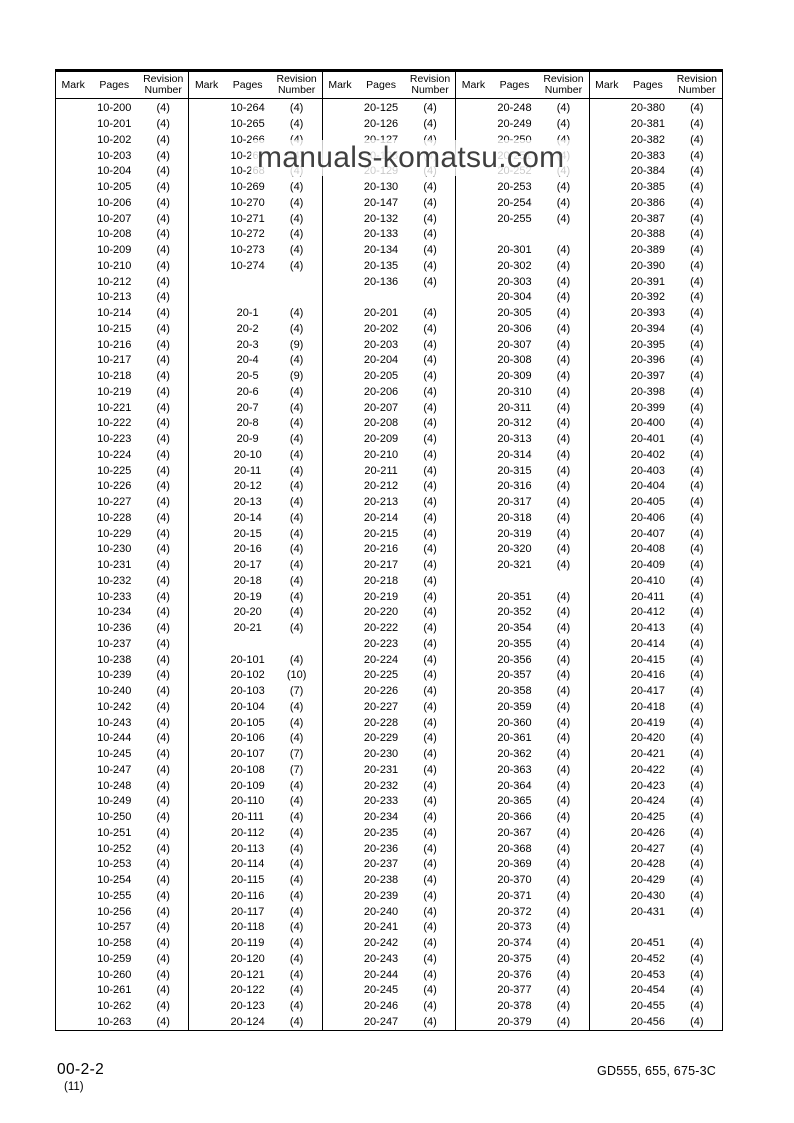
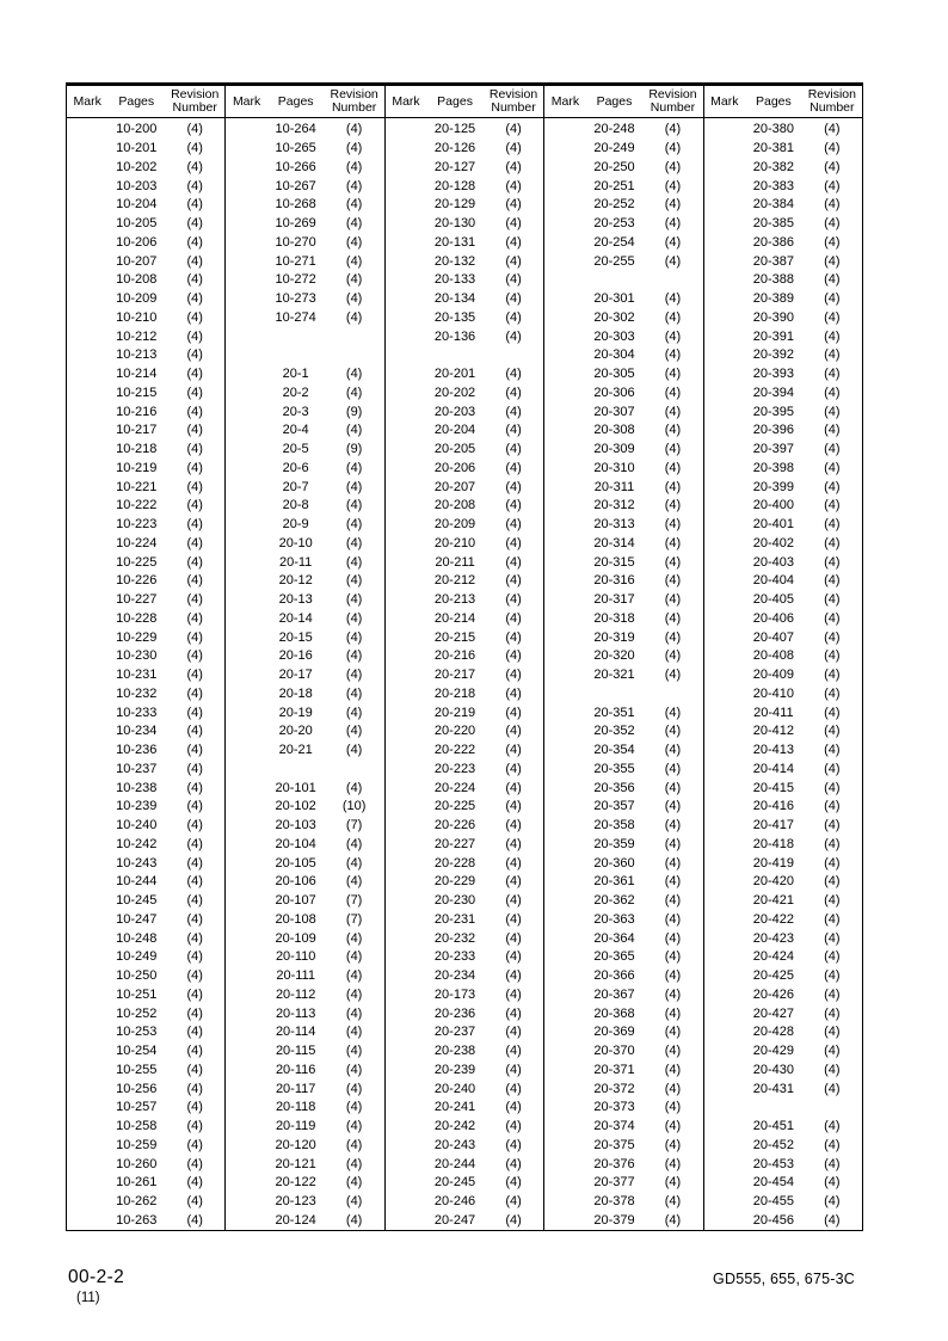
  Mark
  Pages
  Revision
  Number
  10-200
  (4)
  10-201
  (4)
  10-202
  (4)
  10-203
  (4)
  10-204
  (4)
  10-205
  (4)
  10-206
  (4)
  10-207
  (4)
  10-208
  (4)
  10-209
  (4)
  10-210
  (4)
  10-212
  (4)
  10-213
  (4)
  10-214
  (4)
  10-215
  (4)
  10-216
  (4)
  10-217
  (4)
  10-218
  (4)
  10-219
  (4)
  10-221
  (4)
  10-222
  (4)
  10-223
  (4)
  10-224
  (4)
  10-225
  (4)
  10-226
  (4)
  10-227
  (4)
  10-228
  (4)
  10-229
  (4)
  10-230
  (4)
  10-231
  (4)
  10-232
  (4)
  10-233
  (4)
  10-234
  (4)
  10-236
  (4)
  10-237
  (4)
  10-238
  (4)
  10-239
  (4)
  10-240
  (4)
  10-242
  (4)
  10-243
  (4)
  10-244
  (4)
  10-245
  (4)
  10-247
  (4)
  10-248
  (4)
  10-249
  (4)
  10-250
  (4)
  10-251
  (4)
  10-252
  (4)
  10-253
  (4)
  10-254
  (4)
  10-255
  (4)
  10-256
  (4)
  10-257
  (4)
  10-258
  (4)
  10-259
  (4)
  10-260
  (4)
  10-261
  (4)
  10-262
  (4)
  10-263
  (4)
  Mark
  Pages
  Revision
  Number
  10-264
  (4)
  10-265
  (4)
  10-266
  (4)
  10-267
  (4)
  10-268
  (4)
  10-269
  (4)
  10-270
  (4)
  10-271
  (4)
  10-272
  (4)
  10-273
  (4)
  10-274
  (4)
  20-1
  (4)
  20-2
  (4)
  20-3
  (9)
  20-4
  (4)
  20-5
  (9)
  20-6
  (4)
  20-7
  (4)
  20-8
  (4)
  20-9
  (4)
  20-10
  (4)
  20-11
  (4)
  20-12
  (4)
  20-13
  (4)
  20-14
  (4)
  20-15
  (4)
  20-16
  (4)
  20-17
  (4)
  20-18
  (4)
  20-19
  (4)
  20-20
  (4)
  20-21
  (4)
  20-101
  (4)
  20-102
  (10)
  20-103
  (7)
  20-104
  (4)
  20-105
  (4)
  20-106
  (4)
  20-107
  (7)
  20-108
  (7)
  20-109
  (4)
  20-110
  (4)
  20-111
  (4)
  20-112
  (4)
  20-113
  (4)
  20-114
  (4)
  20-115
  (4)
  20-116
  (4)
  20-117
  (4)
  20-118
  (4)
  20-119
  (4)
  20-120
  (4)
  20-121
  (4)
  20-122
  (4)
  20-123
  (4)
  20-124
  (4)
  Mark
  Pages
  Revision
  Number
  20-125
  (4)
  20-126
  (4)
  20-127
  (4)
  20-128
  (4)
  20-129
  (4)
  20-130
  (4)
- 20-147
+ 20-131
  (4)
  20-132
  (4)
  20-133
  (4)
  20-134
  (4)
  20-135
  (4)
  20-136
  (4)
  20-201
  (4)
  20-202
  (4)
  20-203
  (4)
  20-204
  (4)
  20-205
  (4)
  20-206
  (4)
  20-207
  (4)
  20-208
  (4)
  20-209
  (4)
  20-210
  (4)
  20-211
  (4)
  20-212
  (4)
  20-213
  (4)
  20-214
  (4)
  20-215
  (4)
  20-216
  (4)
  20-217
  (4)
  20-218
  (4)
  20-219
  (4)
  20-220
  (4)
  20-222
  (4)
  20-223
  (4)
  20-224
  (4)
  20-225
  (4)
  20-226
  (4)
  20-227
  (4)
  20-228
  (4)
  20-229
  (4)
  20-230
  (4)
  20-231
  (4)
  20-232
  (4)
  20-233
  (4)
  20-234
  (4)
- 20-235
+ 20-173
  (4)
  20-236
  (4)
  20-237
  (4)
  20-238
  (4)
  20-239
  (4)
  20-240
  (4)
  20-241
  (4)
  20-242
  (4)
  20-243
  (4)
  20-244
  (4)
  20-245
  (4)
  20-246
  (4)
  20-247
  (4)
  Mark
  Pages
  Revision
  Number
  20-248
  (4)
  20-249
  (4)
  20-250
  (4)
  20-251
  (4)
  20-252
  (4)
  20-253
  (4)
  20-254
  (4)
  20-255
  (4)
  20-301
  (4)
  20-302
  (4)
  20-303
  (4)
  20-304
  (4)
  20-305
  (4)
  20-306
  (4)
  20-307
  (4)
  20-308
  (4)
  20-309
  (4)
  20-310
  (4)
  20-311
  (4)
  20-312
  (4)
  20-313
  (4)
  20-314
  (4)
  20-315
  (4)
  20-316
  (4)
  20-317
  (4)
  20-318
  (4)
  20-319
  (4)
  20-320
  (4)
  20-321
  (4)
  20-351
  (4)
  20-352
  (4)
  20-354
  (4)
  20-355
  (4)
  20-356
  (4)
  20-357
  (4)
  20-358
  (4)
  20-359
  (4)
  20-360
  (4)
  20-361
  (4)
  20-362
  (4)
  20-363
  (4)
  20-364
  (4)
  20-365
  (4)
  20-366
  (4)
  20-367
  (4)
  20-368
  (4)
  20-369
  (4)
  20-370
  (4)
  20-371
  (4)
  20-372
  (4)
  20-373
  (4)
  20-374
  (4)
  20-375
  (4)
  20-376
  (4)
  20-377
  (4)
  20-378
  (4)
  20-379
  (4)
  Mark
  Pages
  Revision
  Number
  20-380
  (4)
  20-381
  (4)
  20-382
  (4)
  20-383
  (4)
  20-384
  (4)
  20-385
  (4)
  20-386
  (4)
  20-387
  (4)
  20-388
  (4)
  20-389
  (4)
  20-390
  (4)
  20-391
  (4)
  20-392
  (4)
  20-393
  (4)
  20-394
  (4)
  20-395
  (4)
  20-396
  (4)
  20-397
  (4)
  20-398
  (4)
  20-399
  (4)
  20-400
  (4)
  20-401
  (4)
  20-402
  (4)
  20-403
  (4)
  20-404
  (4)
  20-405
  (4)
  20-406
  (4)
  20-407
  (4)
  20-408
  (4)
  20-409
  (4)
  20-410
  (4)
  20-411
  (4)
  20-412
  (4)
  20-413
  (4)
  20-414
  (4)
  20-415
  (4)
  20-416
  (4)
  20-417
  (4)
  20-418
  (4)
  20-419
  (4)
  20-420
  (4)
  20-421
  (4)
  20-422
  (4)
  20-423
  (4)
  20-424
  (4)
  20-425
  (4)
  20-426
  (4)
  20-427
  (4)
  20-428
  (4)
  20-429
  (4)
  20-430
  (4)
  20-431
  (4)
  20-451
  (4)
  20-452
  (4)
  20-453
  (4)
  20-454
  (4)
  20-455
  (4)
  20-456
  (4)
- manuals-komatsu.com
  00-2-2
  (11)
  GD555, 655, 675-3C
